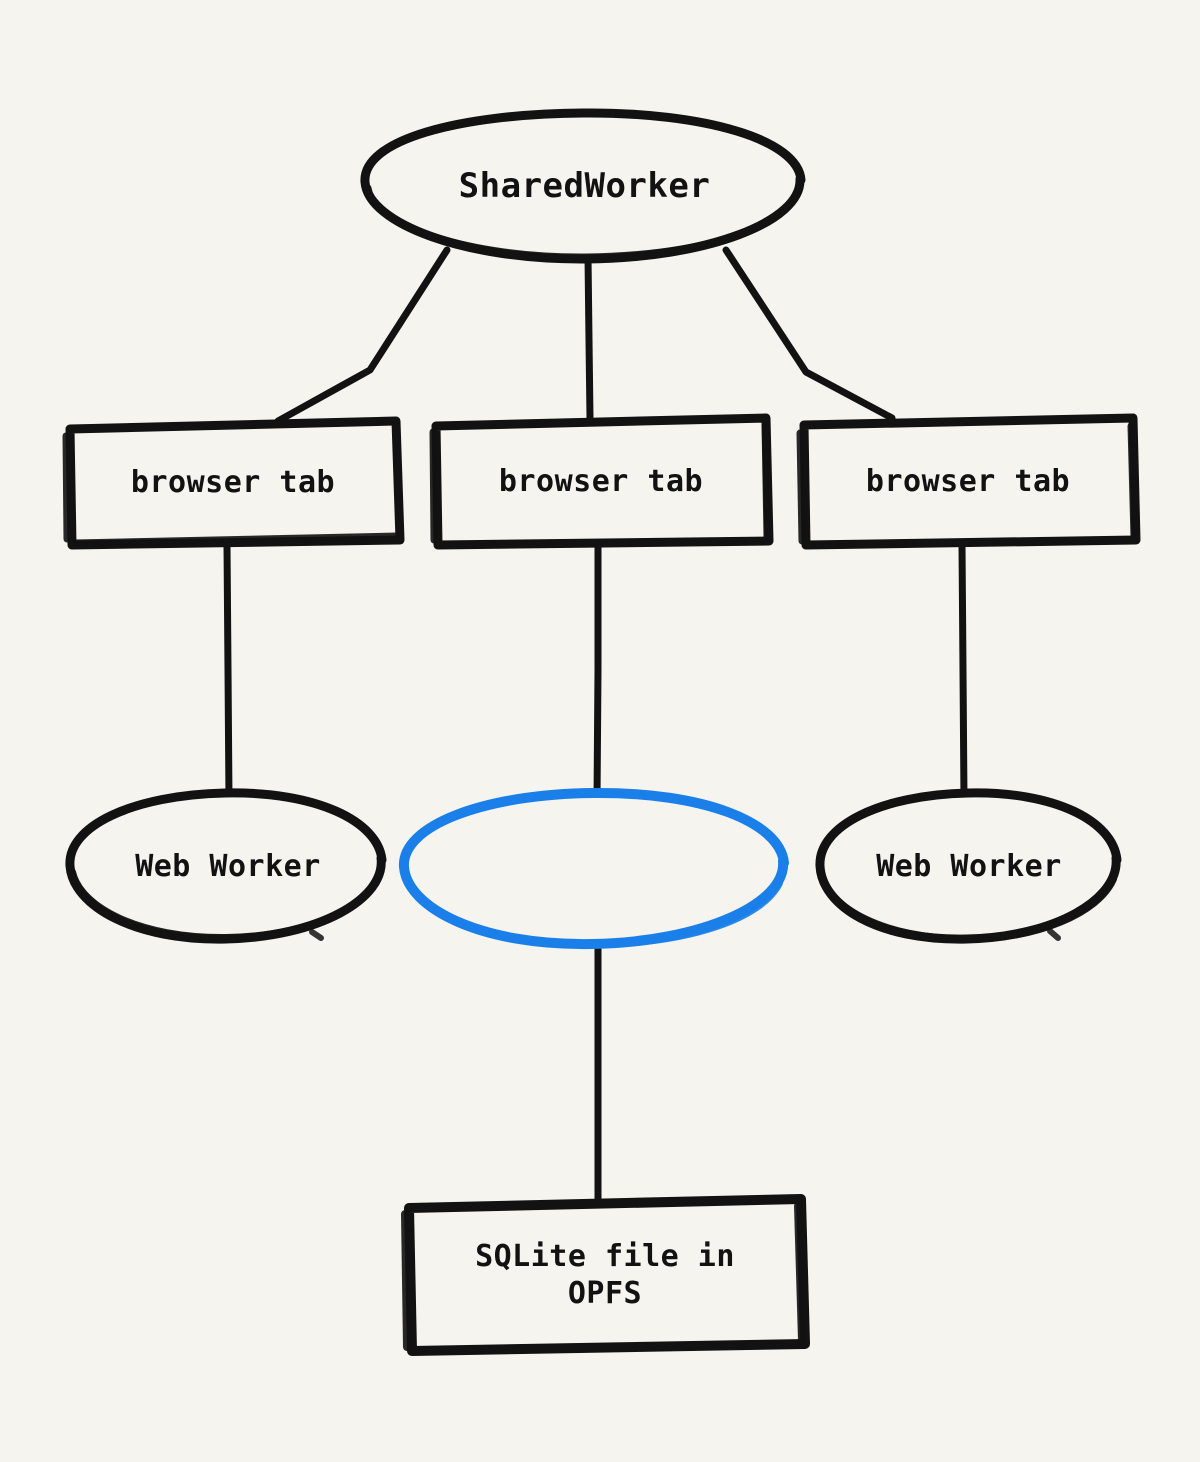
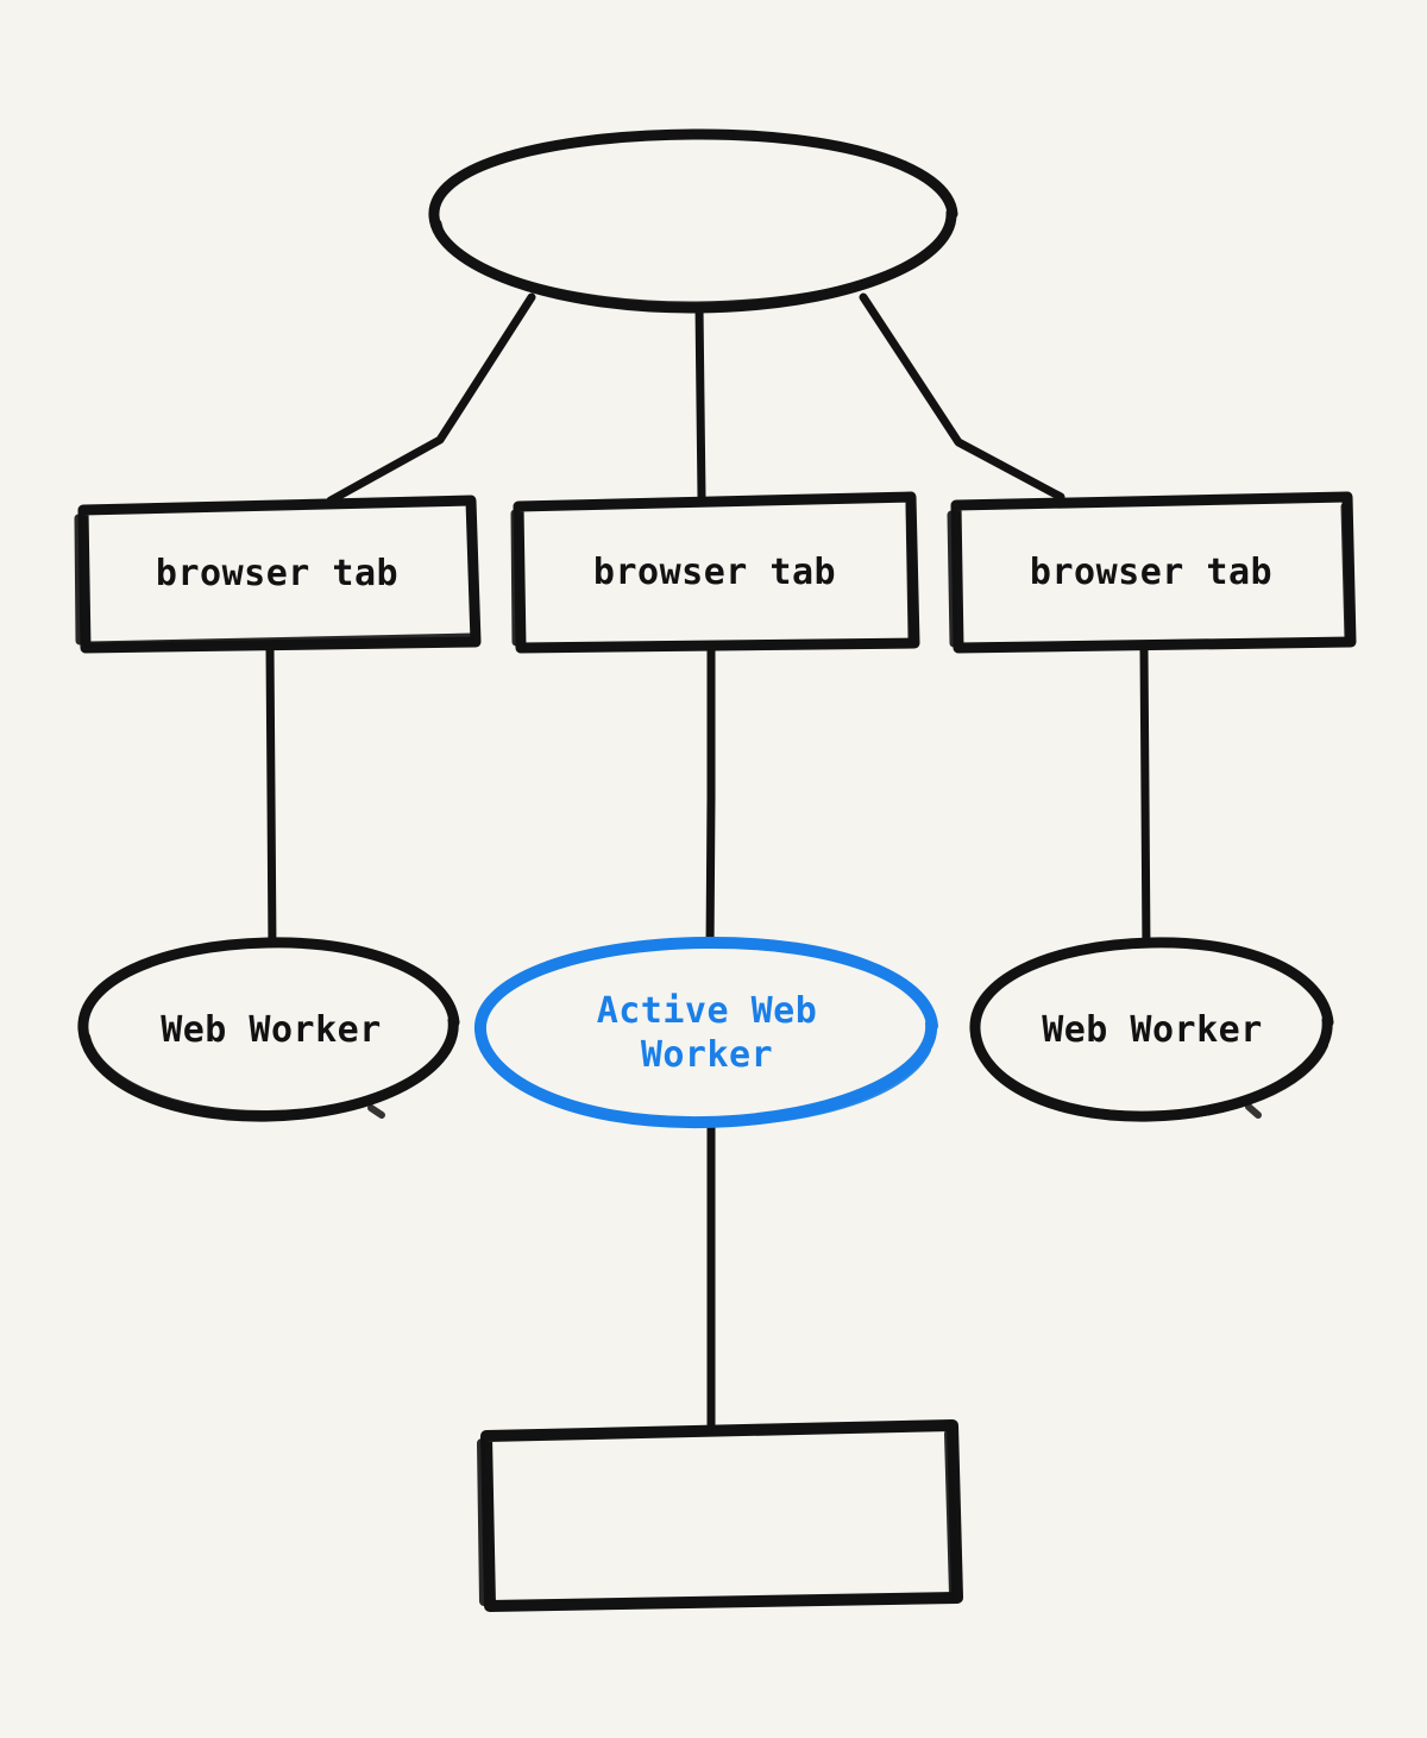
- SharedWorker
  browser tab
  browser tab
  browser tab
  Web Worker
+ Active Web
+ Worker
  Web Worker
- SQLite file in
- OPFS
